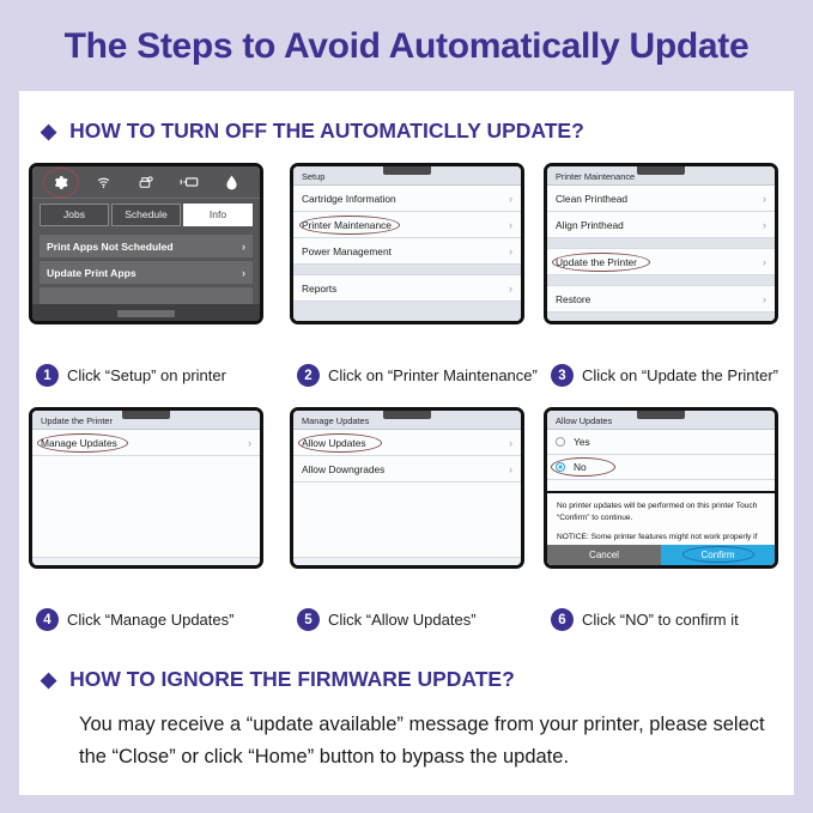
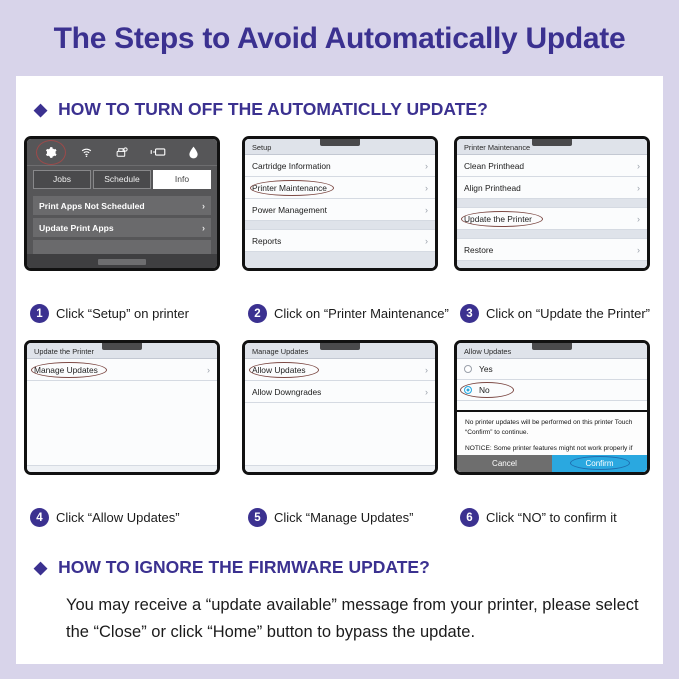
  The Steps to Avoid Automatically Update
  ◆
  HOW TO TURN OFF THE AUTOMATICLLY UPDATE?
  Jobs
  Schedule
  Info
  Print Apps Not Scheduled
  ›
  Update Print Apps
  ›
  Setup
  Cartridge Information
  ›
  Printer Maintenance
  ›
  Power Management
  ›
  Reports
  ›
  Printer Maintenance
  Clean Printhead
  ›
  Align Printhead
  ›
  Update the Printer
  ›
  Restore
  ›
  Update the Printer
  Manage Updates
  ›
  Manage Updates
  Allow Updates
  ›
  Allow Downgrades
  ›
  Allow Updates
  Yes
  No
  Cancel
  Confirm
  1
  Click “Setup” on printer
  2
  Click on “Printer Maintenance”
  3
  Click on “Update the Printer”
  4
- Click “Manage Updates”
+ Click “Allow Updates”
  5
- Click “Allow Updates”
+ Click “Manage Updates”
  6
  Click “NO” to confirm it
  ◆
  HOW TO IGNORE THE FIRMWARE UPDATE?
  You may receive a “update available” message from your printer, please select the “Close” or click “Home” button to bypass the update.
